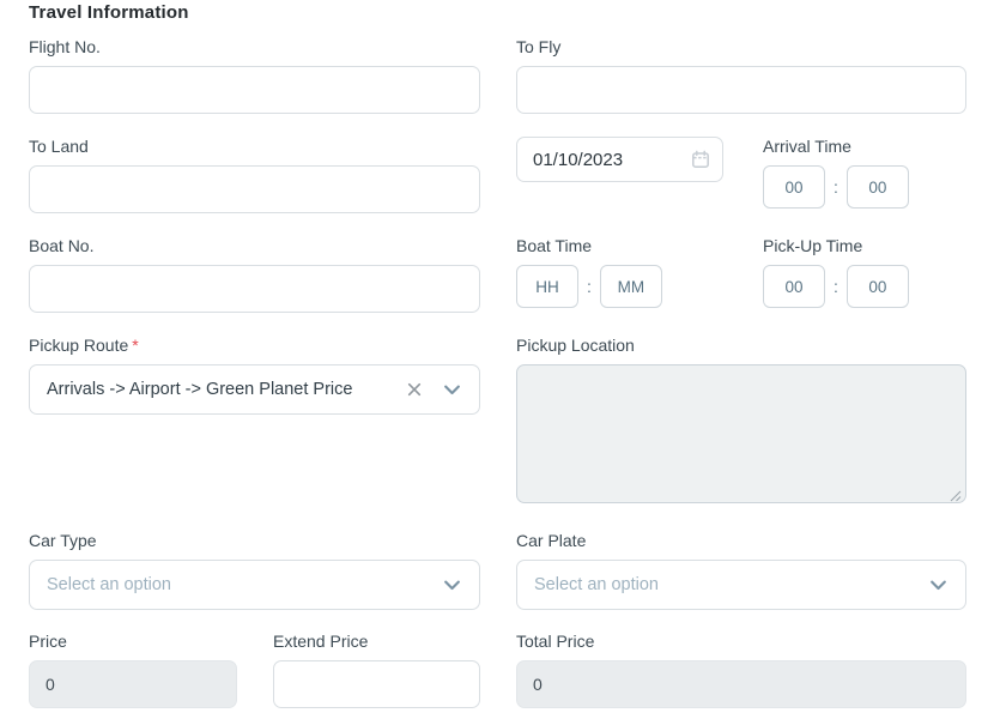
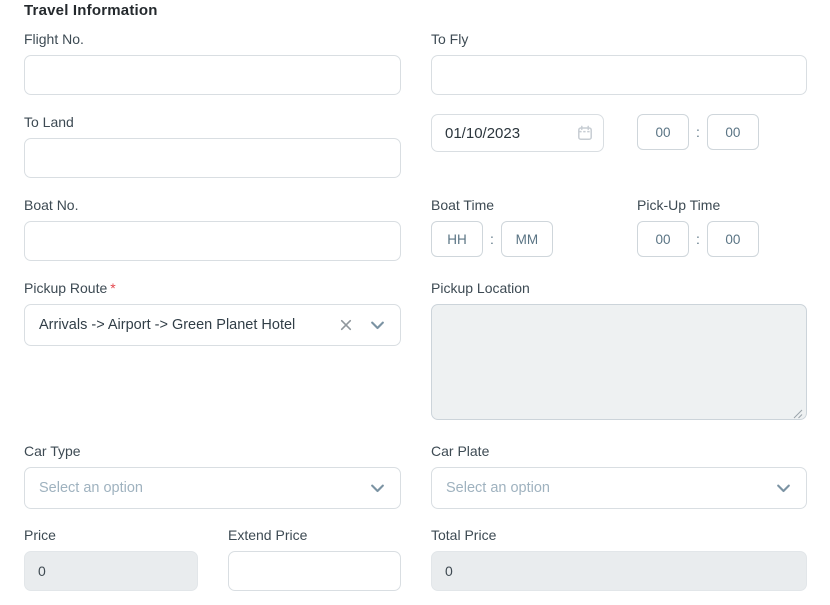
  Travel Information
  Flight No.
  To Fly
  To Land
  01/10/2023
- Arrival Time
  00
  :
  00
  Boat No.
  Boat Time
  HH
  :
  MM
  Pick-Up Time
  00
  :
  00
  Pickup Route *
- Arrivals -> Airport -> Green Planet Price
+ Arrivals -> Airport -> Green Planet Hotel
  Pickup Location
  Car Type
  Select an option
  Car Plate
  Select an option
  Price
  0
  Extend Price
  Total Price
  0
